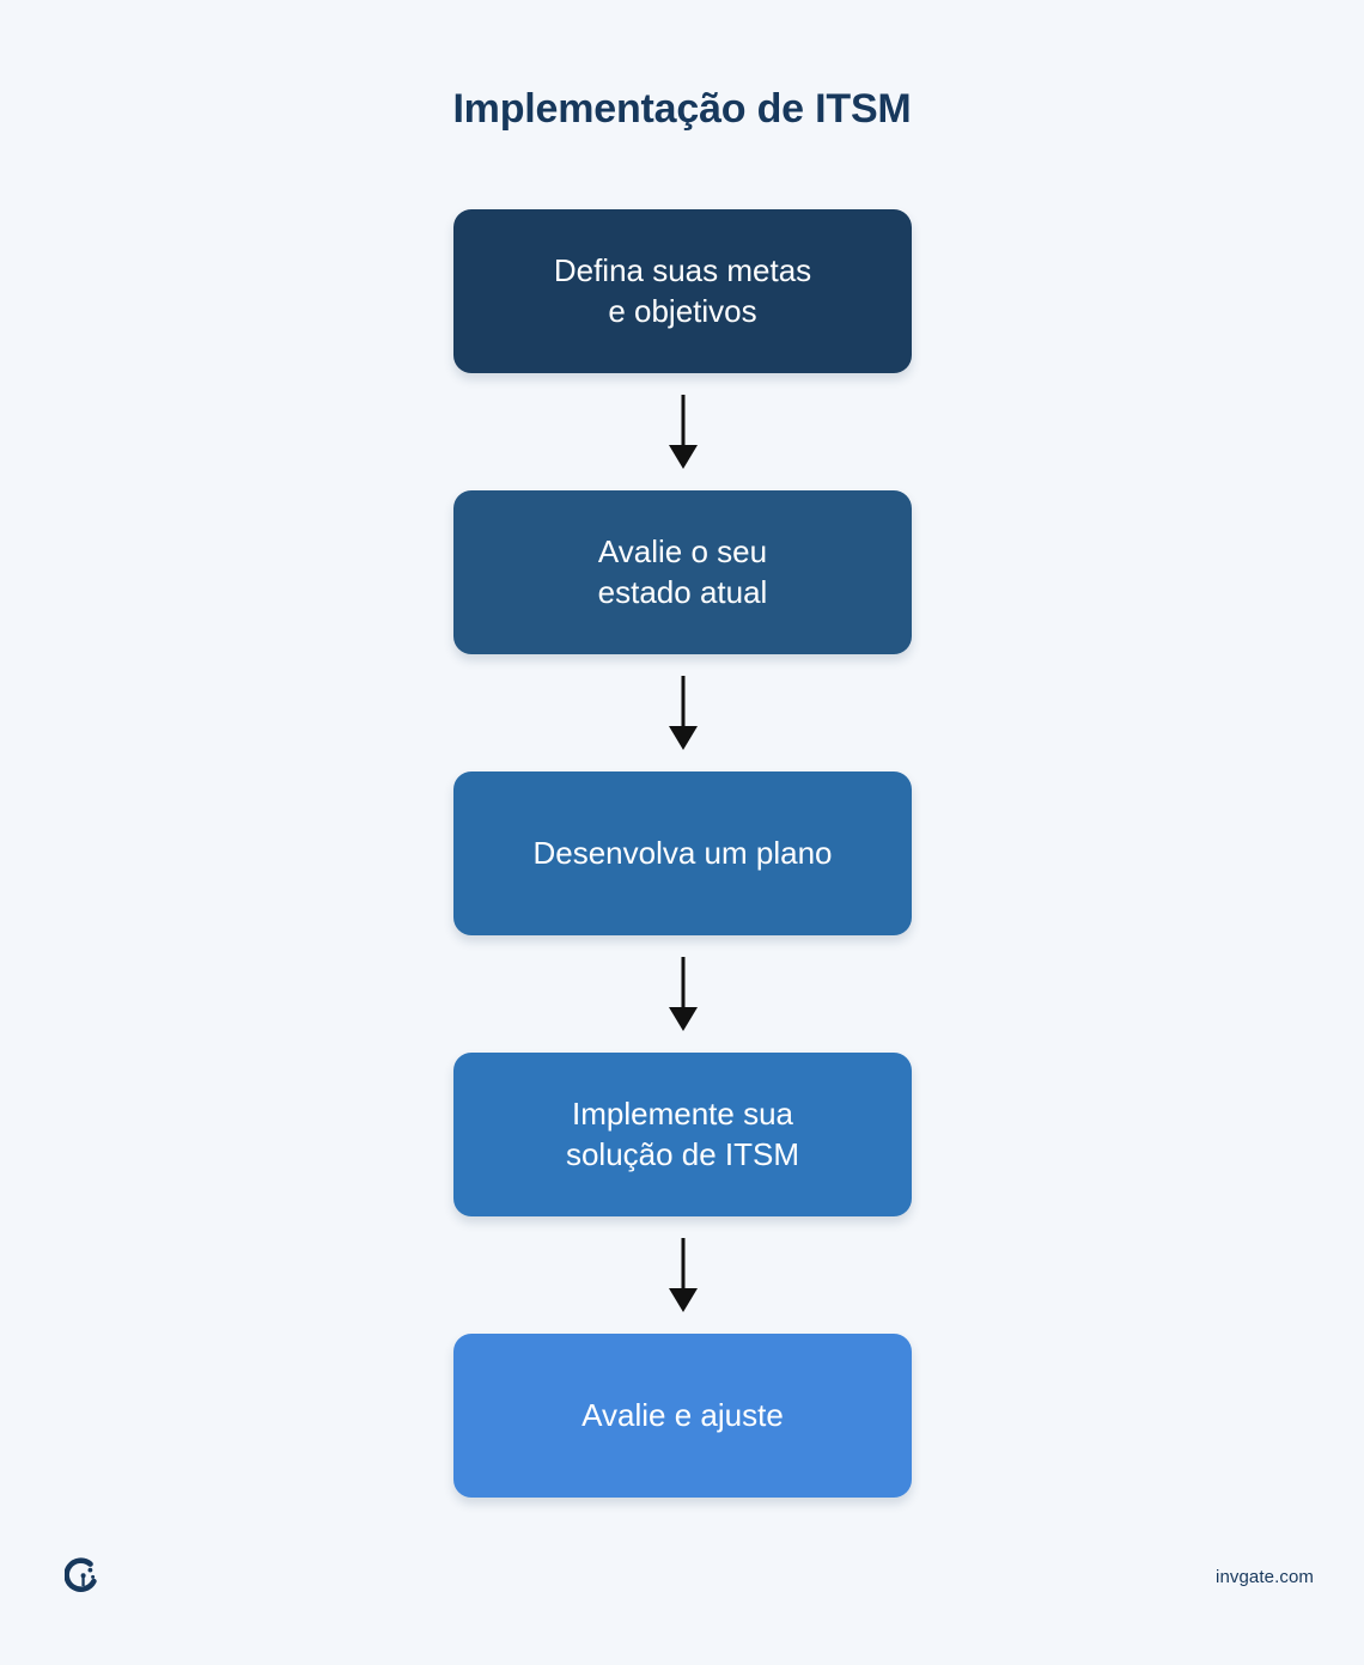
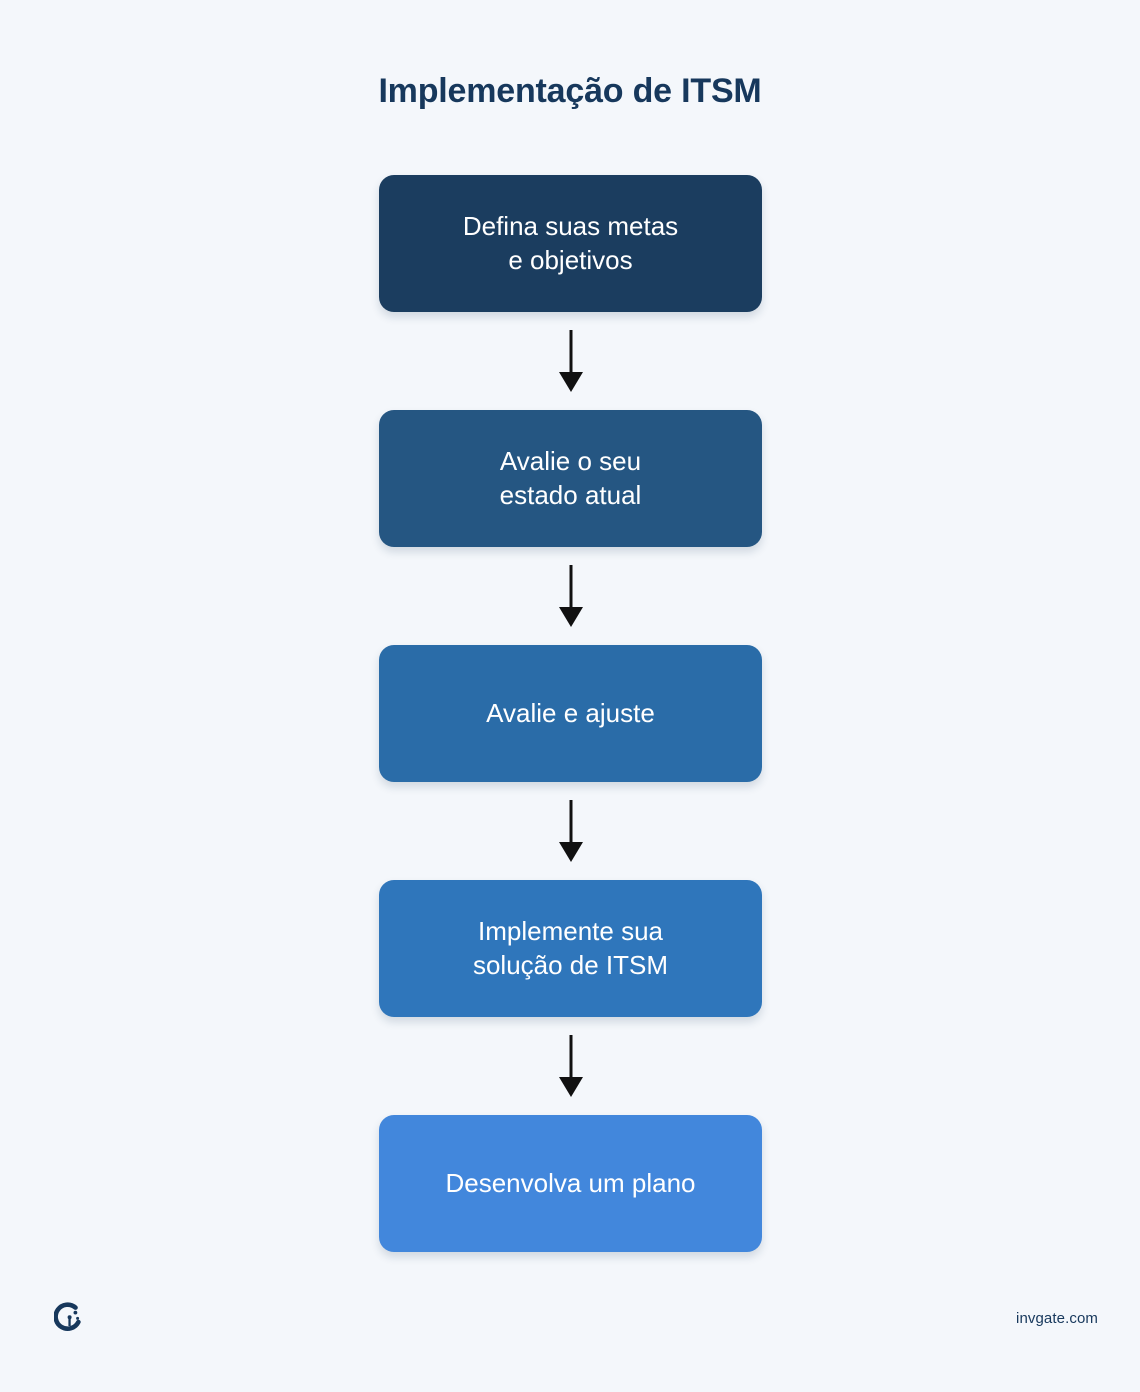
  Implementação de ITSM
  Defina suas metas
  e objetivos
  Avalie o seu
  estado atual
- Desenvolva um plano
+ Avalie e ajuste
  Implemente sua
  solução de ITSM
- Avalie e ajuste
+ Desenvolva um plano
  invgate.com
